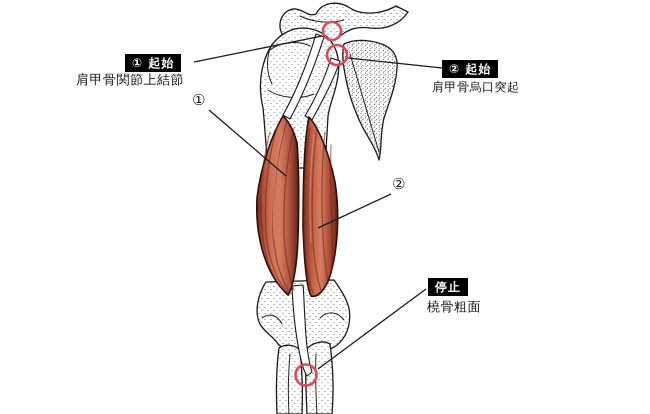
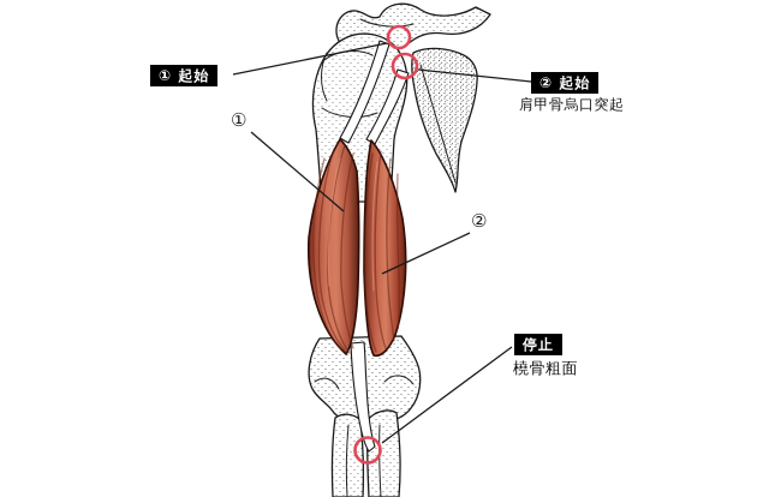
  ① 起始
- 肩甲骨関節上結節
  ② 起始
  肩甲骨烏口突起
  停止
  橈骨粗面
  ①
  ②
